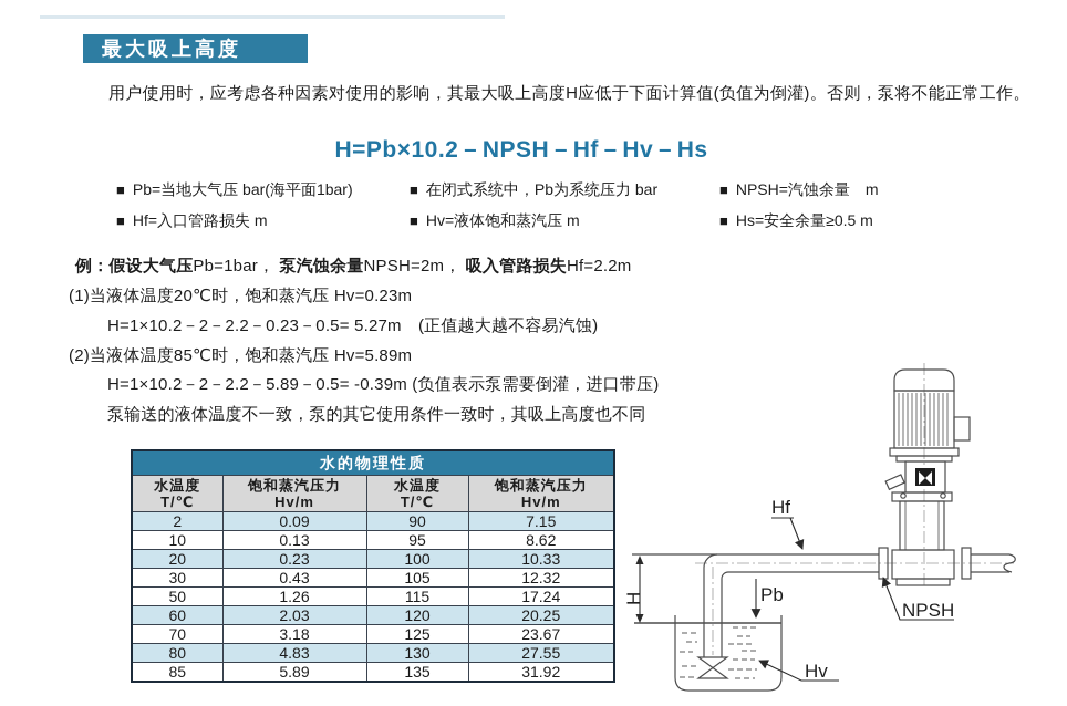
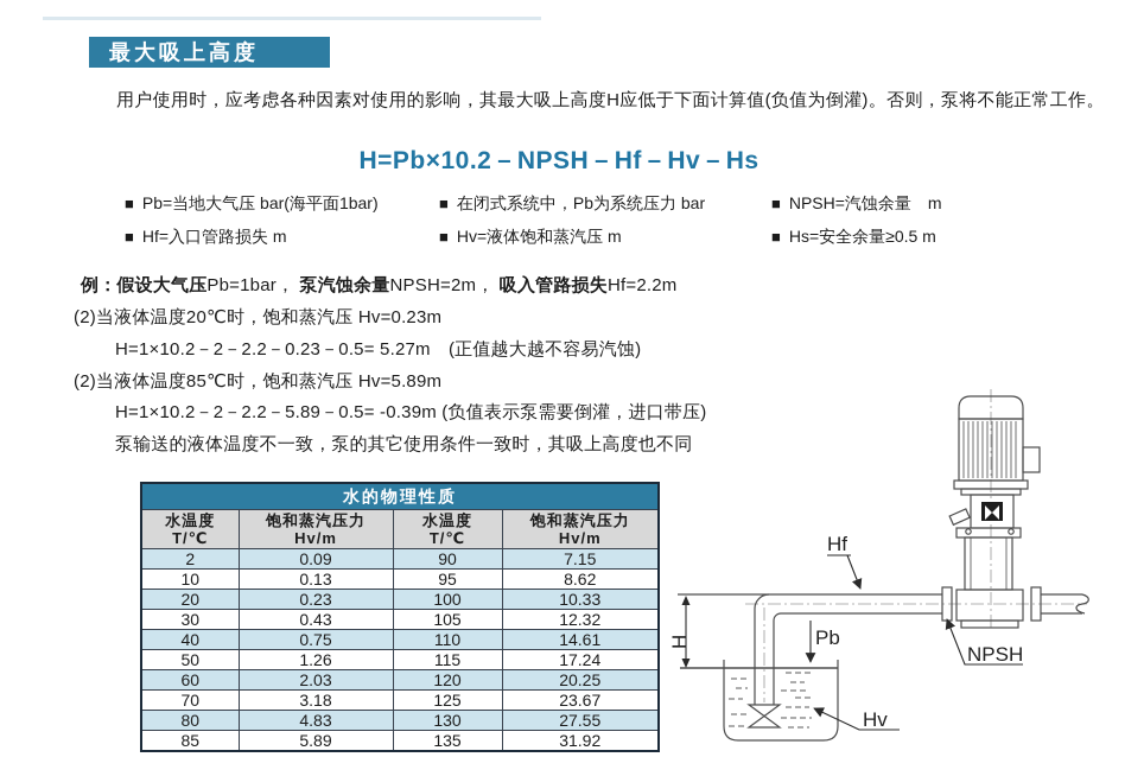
  最大吸上高度
  用户使用时，应考虑各种因素对使用的影响，其最大吸上高度H应低于下面计算值(负值为倒灌)。否则，泵将不能正常工作。
  H=Pb×10.2－NPSH－Hf－Hv－Hs
  ■ Pb=当地大气压 bar(海平面1bar)
  ■ 在闭式系统中，Pb为系统压力 bar
  ■ NPSH=汽蚀余量 m
  ■ Hf=入口管路损失 m
  ■ Hv=液体饱和蒸汽压 m
  ■ Hs=安全余量≥0.5 m
  例：假设大气压Pb=1bar， 泵汽蚀余量NPSH=2m， 吸入管路损失Hf=2.2m
- (1)当液体温度20℃时，饱和蒸汽压 Hv=0.23m
+ (2)当液体温度20℃时，饱和蒸汽压 Hv=0.23m
  H=1×10.2－2－2.2－0.23－0.5= 5.27m (正值越大越不容易汽蚀)
  (2)当液体温度85℃时，饱和蒸汽压 Hv=5.89m
  H=1×10.2－2－2.2－5.89－0.5= -0.39m (负值表示泵需要倒灌，进口带压)
  泵输送的液体温度不一致，泵的其它使用条件一致时，其吸上高度也不同
  水的物理性质
  水温度T/℃	饱和蒸汽压力Hv/m	水温度T/℃	饱和蒸汽压力Hv/m
  2	0.09	90	7.15
  10	0.13	95	8.62
  20	0.23	100	10.33
  30	0.43	105	12.32
+ 40	0.75	110	14.61
  50	1.26	115	17.24
  60	2.03	120	20.25
  70	3.18	125	23.67
  80	4.83	130	27.55
  85	5.89	135	31.92
  Hf
  Pb
  NPSH
  Hv
